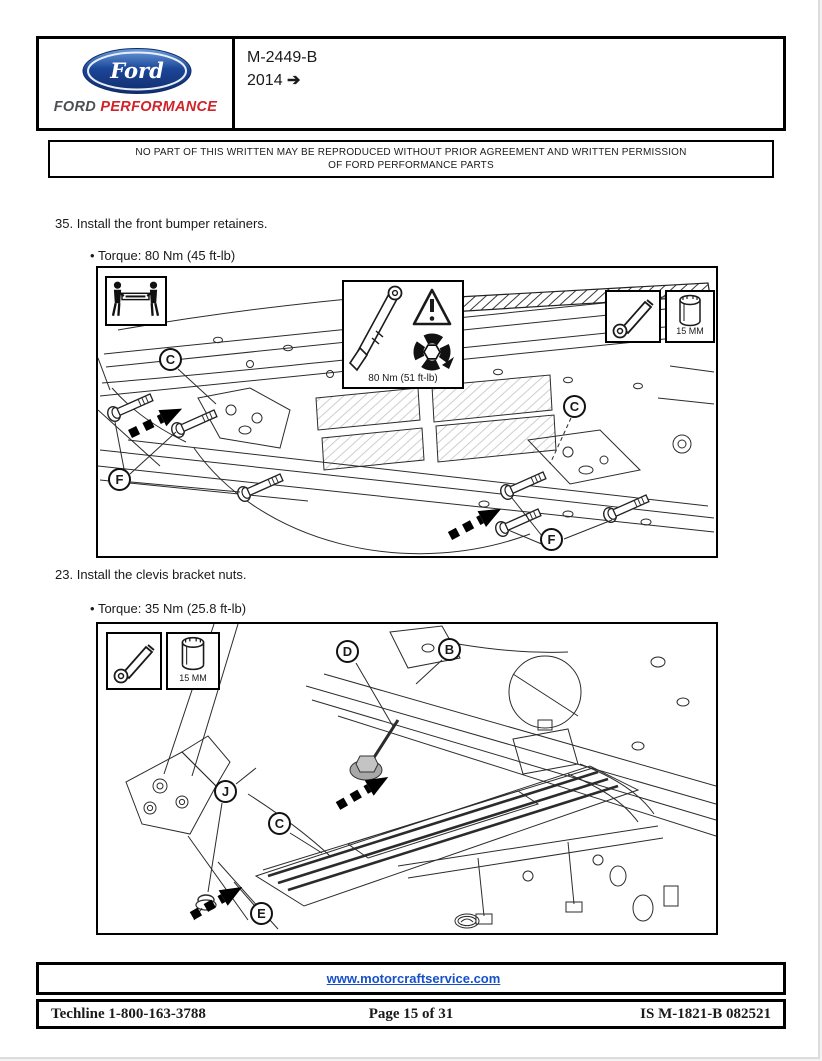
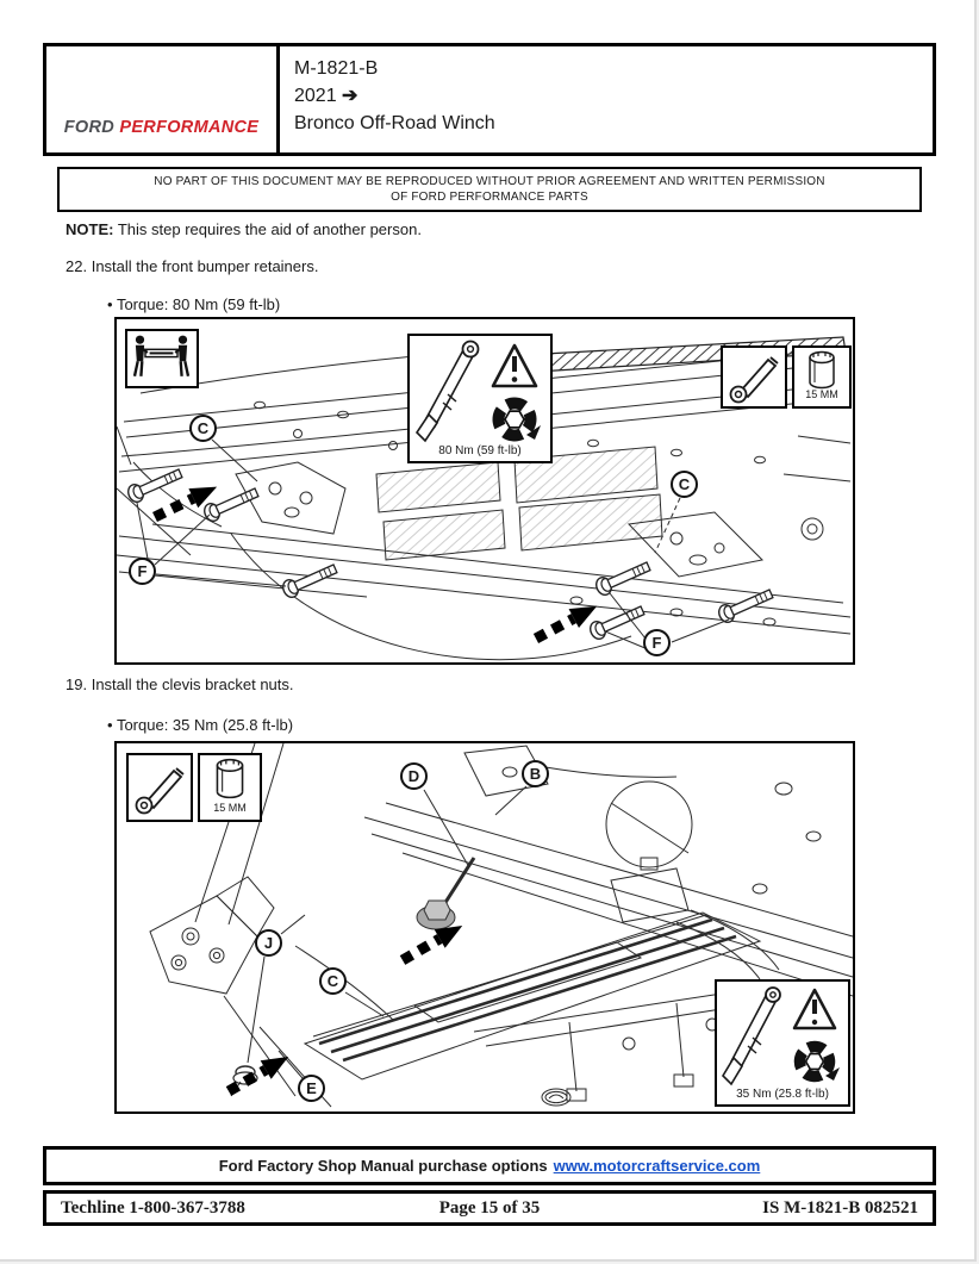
- Ford
  FORD PERFORMANCE
- M-2449-B
+ M-1821-B
- 2014 ➔
+ 2021 ➔
+ Bronco Off-Road Winch
- NO PART OF THIS WRITTEN MAY BE REPRODUCED WITHOUT PRIOR AGREEMENT AND WRITTEN PERMISSION OF FORD PERFORMANCE PARTS
+ NO PART OF THIS DOCUMENT MAY BE REPRODUCED WITHOUT PRIOR AGREEMENT AND WRITTEN PERMISSION OF FORD PERFORMANCE PARTS
+ NOTE: This step requires the aid of another person.
- 35. Install the front bumper retainers.
+ 22. Install the front bumper retainers.
- • Torque: 80 Nm (45 ft-lb)
+ • Torque: 80 Nm (59 ft-lb)
- 80 Nm (51 ft-lb)
+ 80 Nm (59 ft-lb)
  15 MM
  C
  C
  F
  F
- 23. Install the clevis bracket nuts.
+ 19. Install the clevis bracket nuts.
  • Torque: 35 Nm (25.8 ft-lb)
  15 MM
+ 35 Nm (25.8 ft-lb)
  D
  B
  J
  C
  E
+ Ford Factory Shop Manual purchase options
  www.motorcraftservice.com
- Page 15 of 31
+ Page 15 of 35
- Techline 1-800-163-3788
+ Techline 1-800-367-3788
  IS M-1821-B 082521
